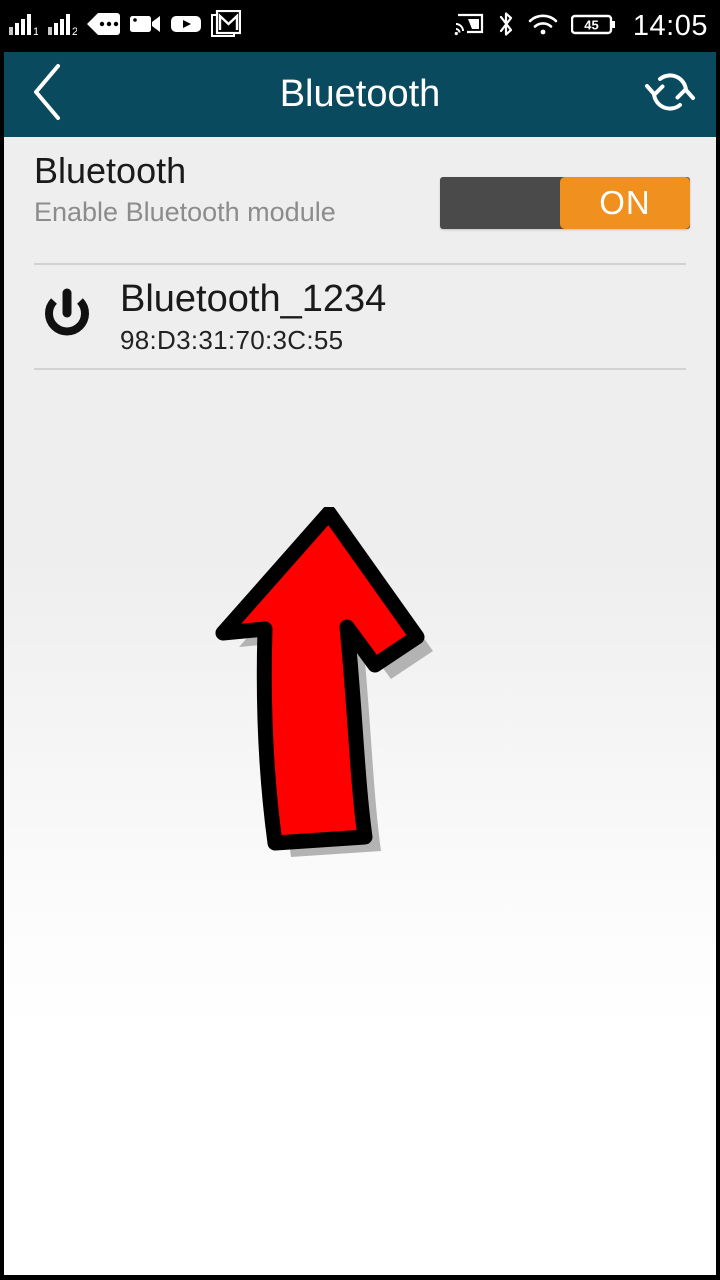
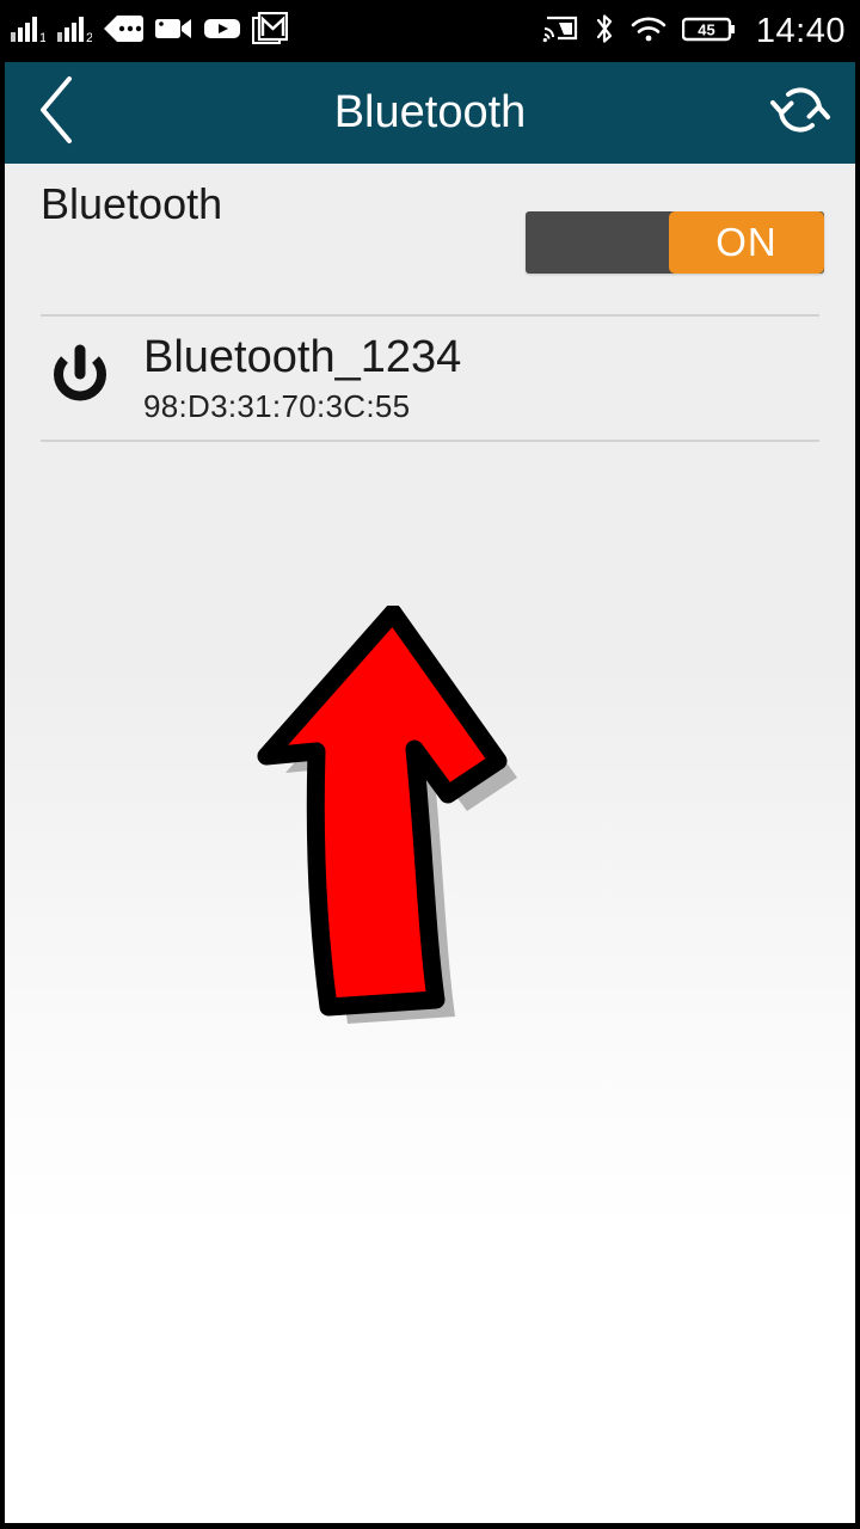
  1
  2
  45
- 14:05
+ 14:40
  Bluetooth
  Bluetooth
- Enable Bluetooth module
  ON
  Bluetooth_1234
  98:D3:31:70:3C:55
